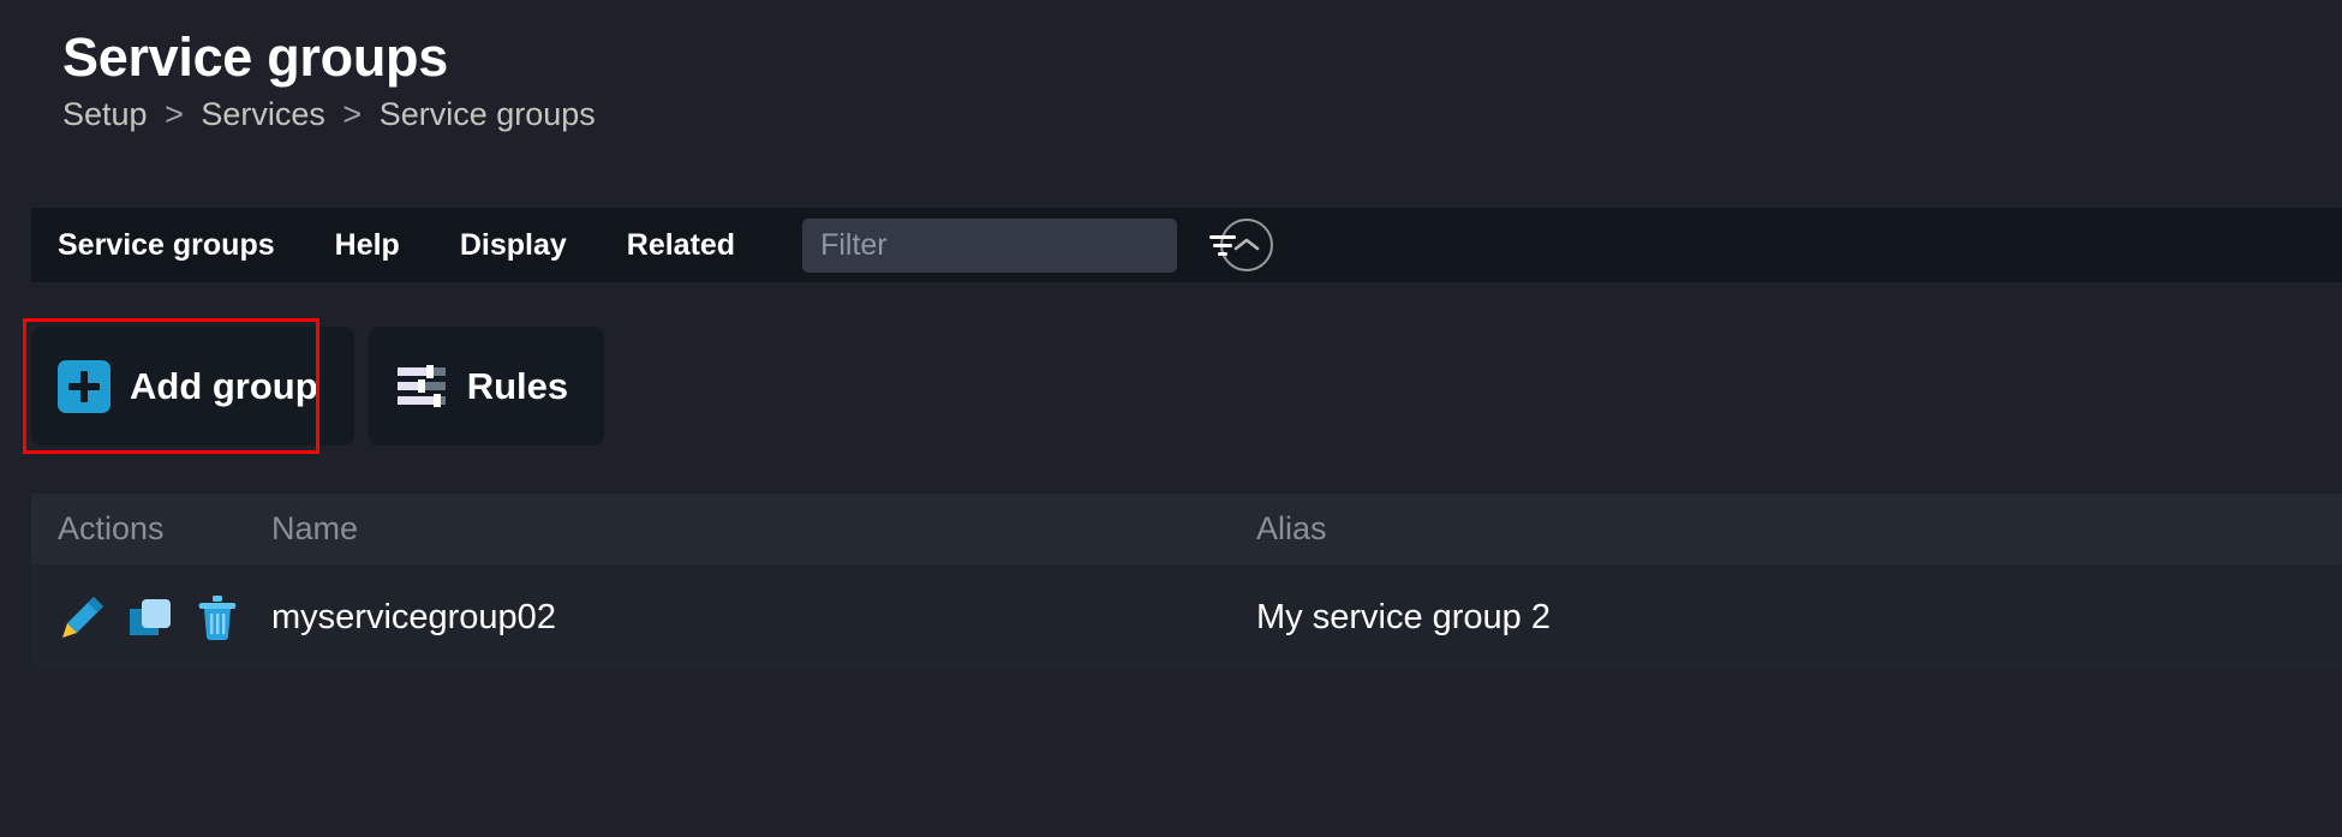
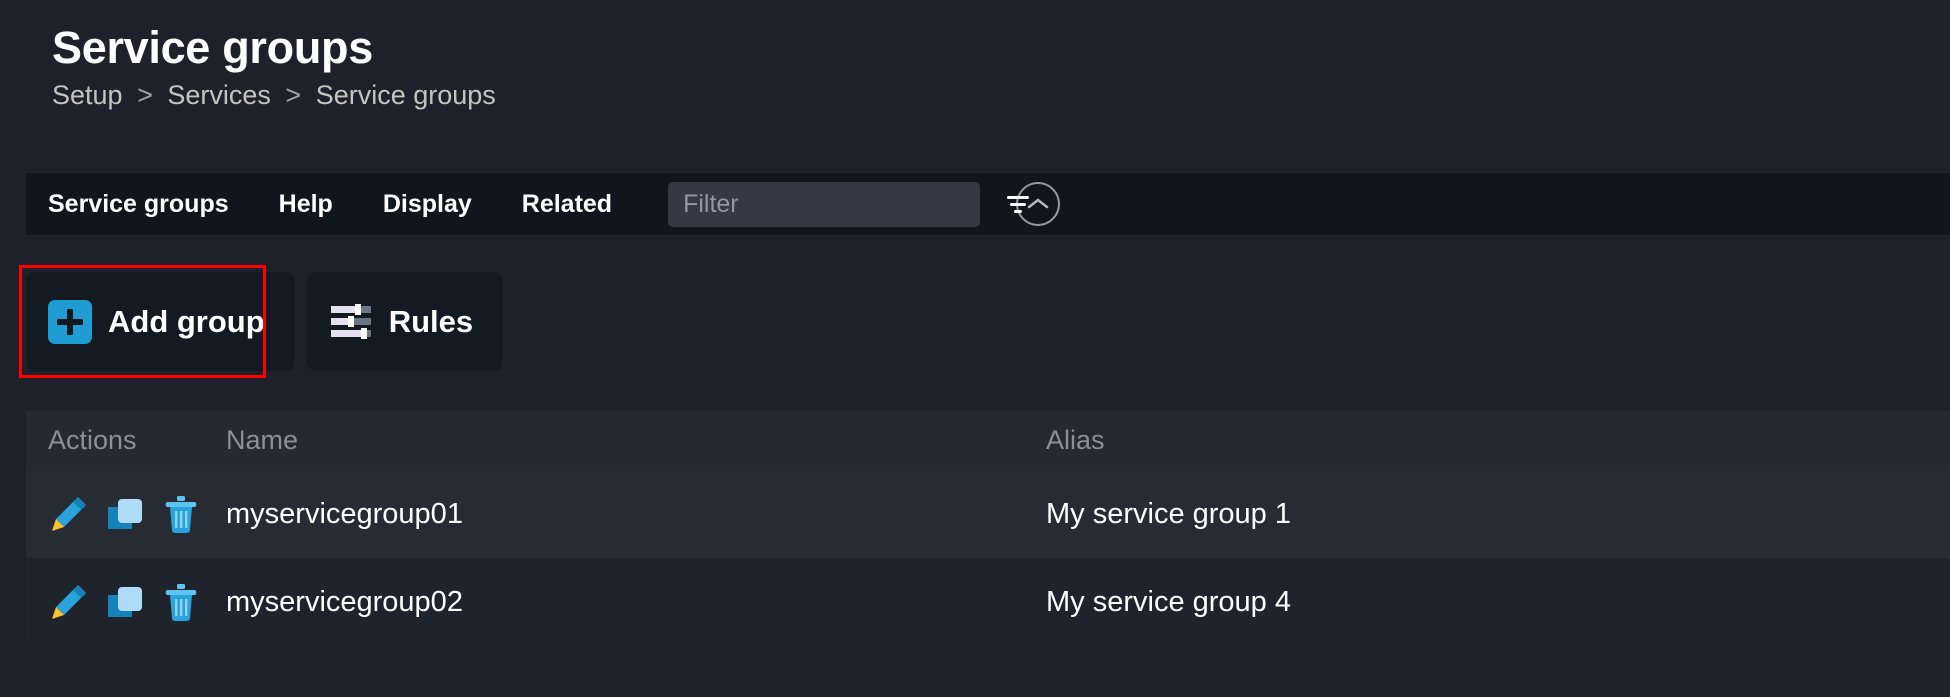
  Service groups
  Setup > Services > Service groups
  Service groups
  Help
  Display
  Related
  Filter
  Add group
  Rules
  Actions
  Name
  Alias
+ myservicegroup01
+ My service group 1
  myservicegroup02
- My service group 2
+ My service group 4
